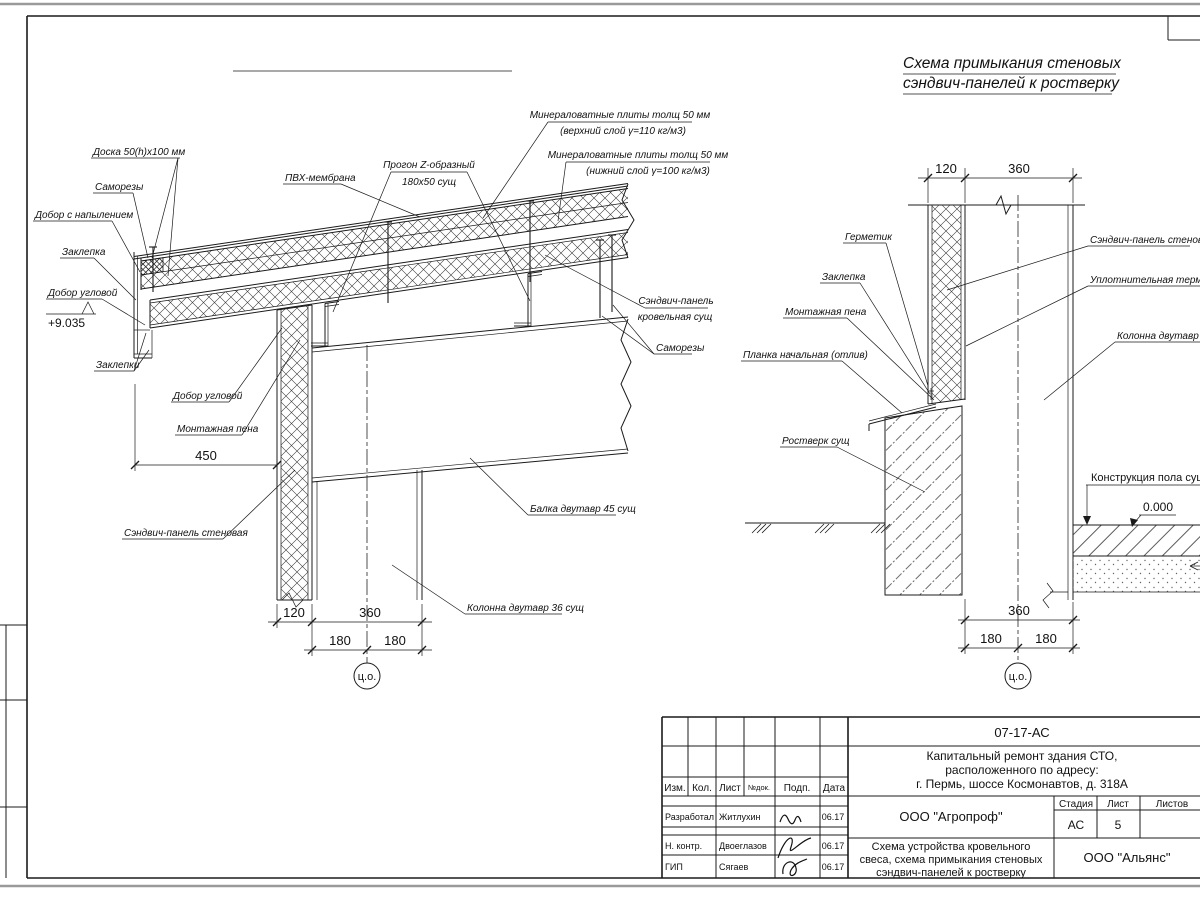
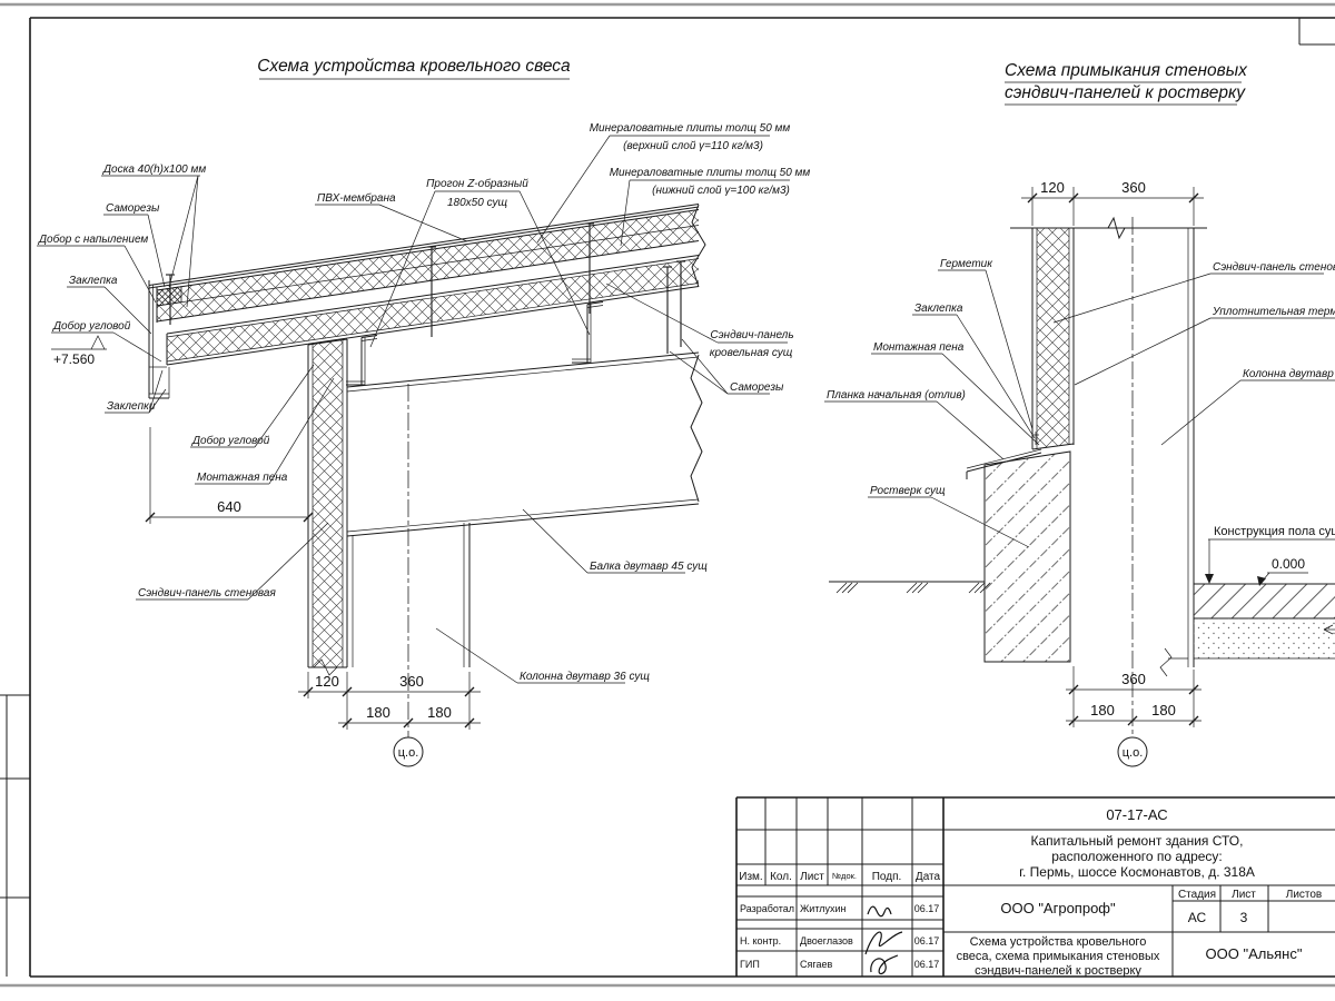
+ Схема устройства кровельного свеса
- Доска 50(h)х100 мм
+ Доска 40(h)х100 мм
  Саморезы
  Добор с напылением
  Заклепка
  Добор угловой
- +9.035
+ +7.560
  Заклепки
  Добор угловой
  Монтажная пена
  Сэндвич-панель стенвая
  ПВХ-мембрана
  Прогон Z-образный
  180х50 сущ
  Минераловатные плиты толщ 50 мм
  (верхний слой γ=110 кг/м3)
  Минераловатные плиты толщ 50 мм
  (нижний слой γ=100 кг/м3)
  Сэндвич-панель
  кровельная сущ
  Саморезы
  Балка двутавр 45 сущ
  Колонна двутавр 36 сущ
- 450
+ 640
  120
  360
  180
  180
  ц.о.
  Схема примыкания стеновых
  сэндвич-панелей к ростверку
  120
  360
  Герметик
  Заклепка
  Монтажная пена
  Планка начальная (отлив)
  Ростверк сущ
  Сэндвич-панель стено
  Уплотнительная терм
  Колонна двутавр
  Конструкция пола су
  0.000
  360
  180
  180
  ц.о.
  07-17-АС
  Капитальный ремонт здания СТО,
  расположенного по адресу:
  г. Пермь, шоссе Космонавтов, д. 318А
  Изм.
  Кол.
  Лист
  №док.
  Подп.
  Дата
  Разработал
  Житлухин
  06.17
  Н. контр.
  Двоеглазов
  06.17
  ГИП
  Сягаев
  06.17
  ООО "Агропроф"
  Стадия
  Лист
  Листов
  АС
- 5
+ 3
  Схема устройства кровельного
  свеса, схема примыкания стеновых
  сэндвич-панелей к ростверку
  ООО "Альянс"
